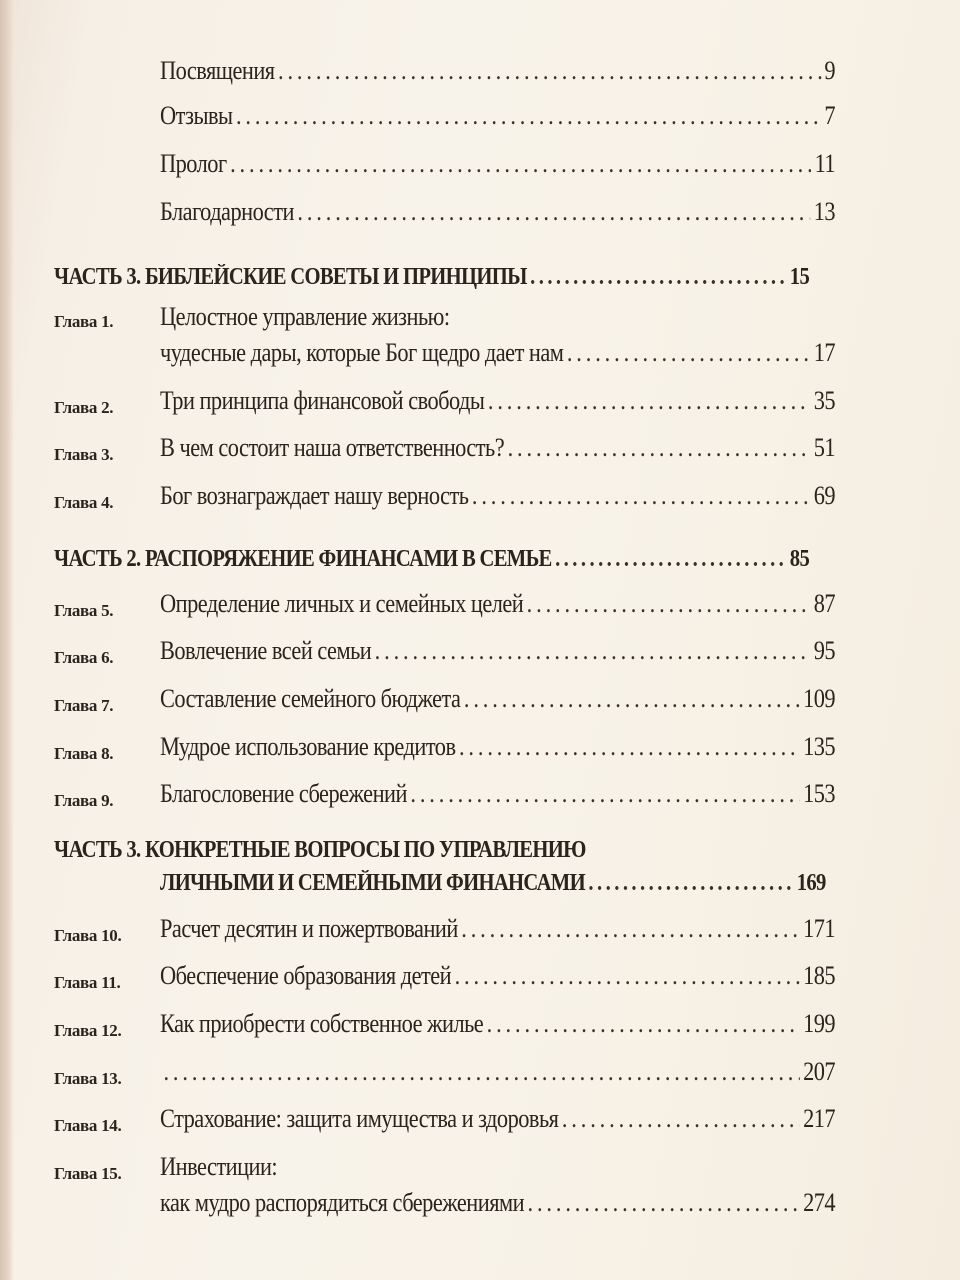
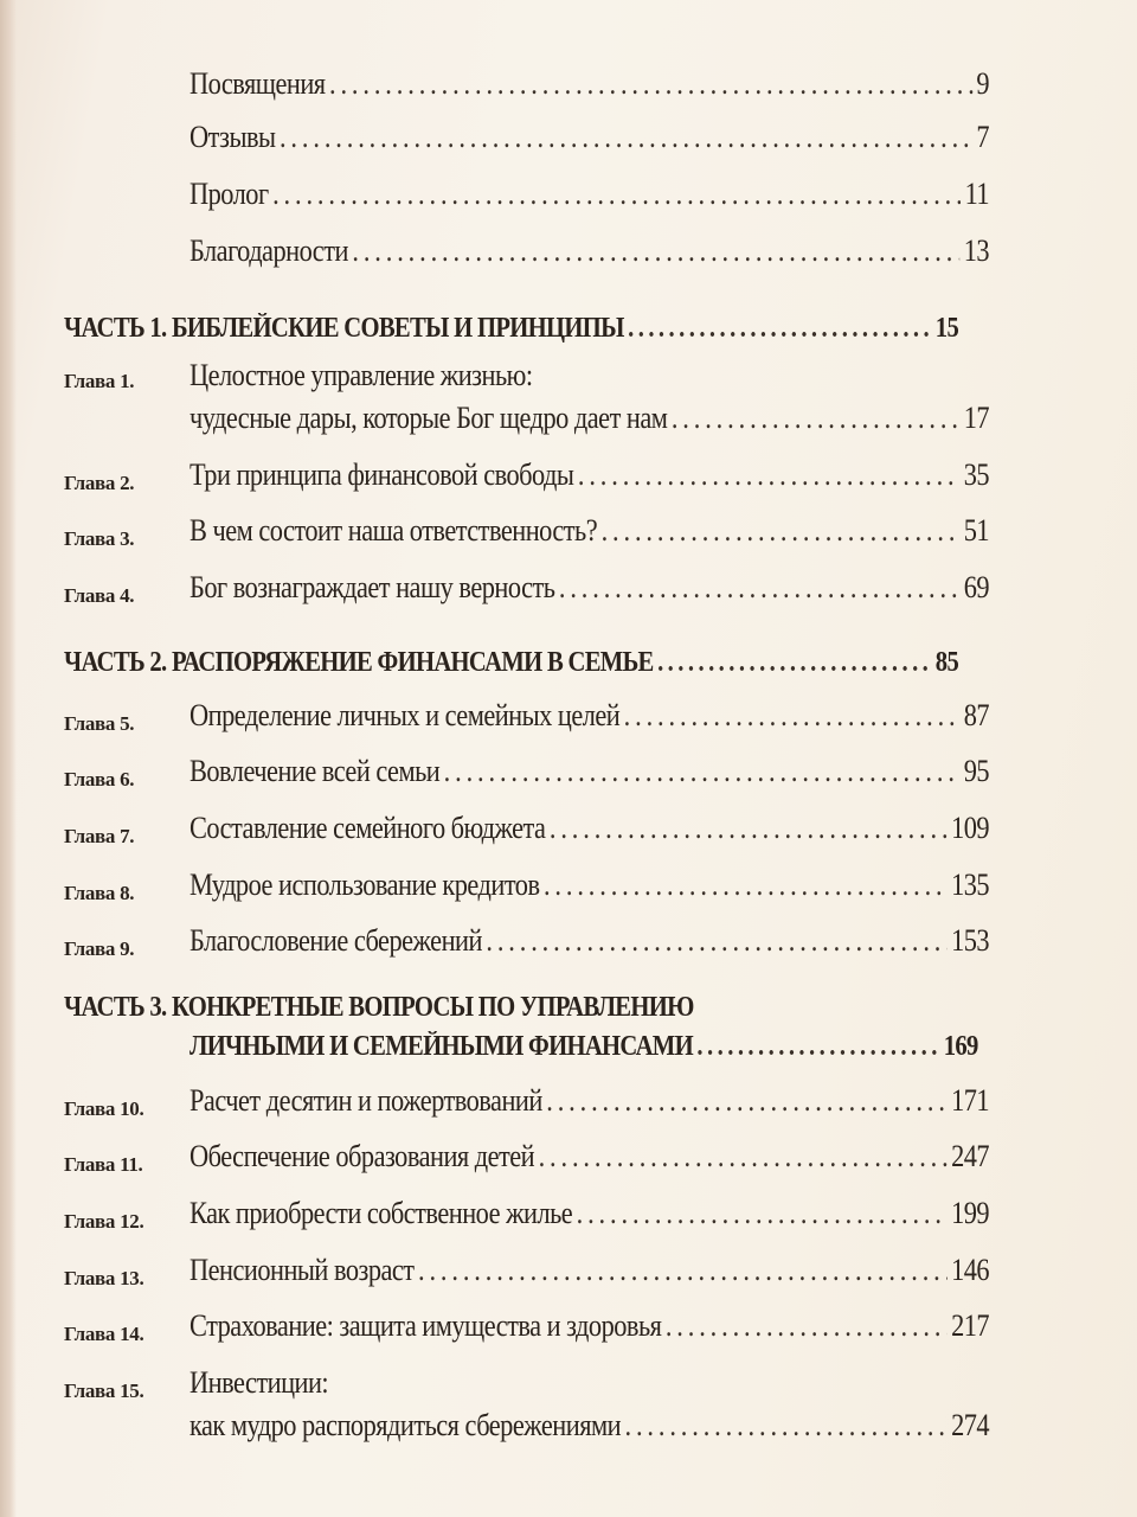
  Посвящения
  9
  Отзывы
  7
  Пролог
  11
  Благодарности
  13
- ЧАСТЬ 3. БИБЛЕЙСКИЕ СОВЕТЫ И ПРИНЦИПЫ
+ ЧАСТЬ 1. БИБЛЕЙСКИЕ СОВЕТЫ И ПРИНЦИПЫ
  15
  Глава 1.
  Целостное управление жизнью:
  чудесные дары, которые Бог щедро дает нам
  17
  Глава 2.
  Три принципа финансовой свободы
  35
  Глава 3.
  В чем состоит наша ответственность?
  51
  Глава 4.
  Бог вознаграждает нашу верность
  69
  ЧАСТЬ 2. РАСПОРЯЖЕНИЕ ФИНАНСАМИ В СЕМЬЕ
  85
  Глава 5.
  Определение личных и семейных целей
  87
  Глава 6.
  Вовлечение всей семьи
  95
  Глава 7.
  Составление семейного бюджета
  109
  Глава 8.
  Мудрое использование кредитов
  135
  Глава 9.
  Благословение сбережений
  153
  ЧАСТЬ 3. КОНКРЕТНЫЕ ВОПРОСЫ ПО УПРАВЛЕНИЮ
  ЛИЧНЫМИ И СЕМЕЙНЫМИ ФИНАНСАМИ
  169
  Глава 10.
  Расчет десятин и пожертвований
  171
  Глава 11.
  Обеспечение образования детей
- 185
+ 247
  Глава 12.
  Как приобрести собственное жилье
  199
  Глава 13.
+ Пенсионный возраст
- 207
+ 146
  Глава 14.
  Страхование: защита имущества и здоровья
  217
  Глава 15.
  Инвестиции:
  как мудро распорядиться сбережениями
  274
